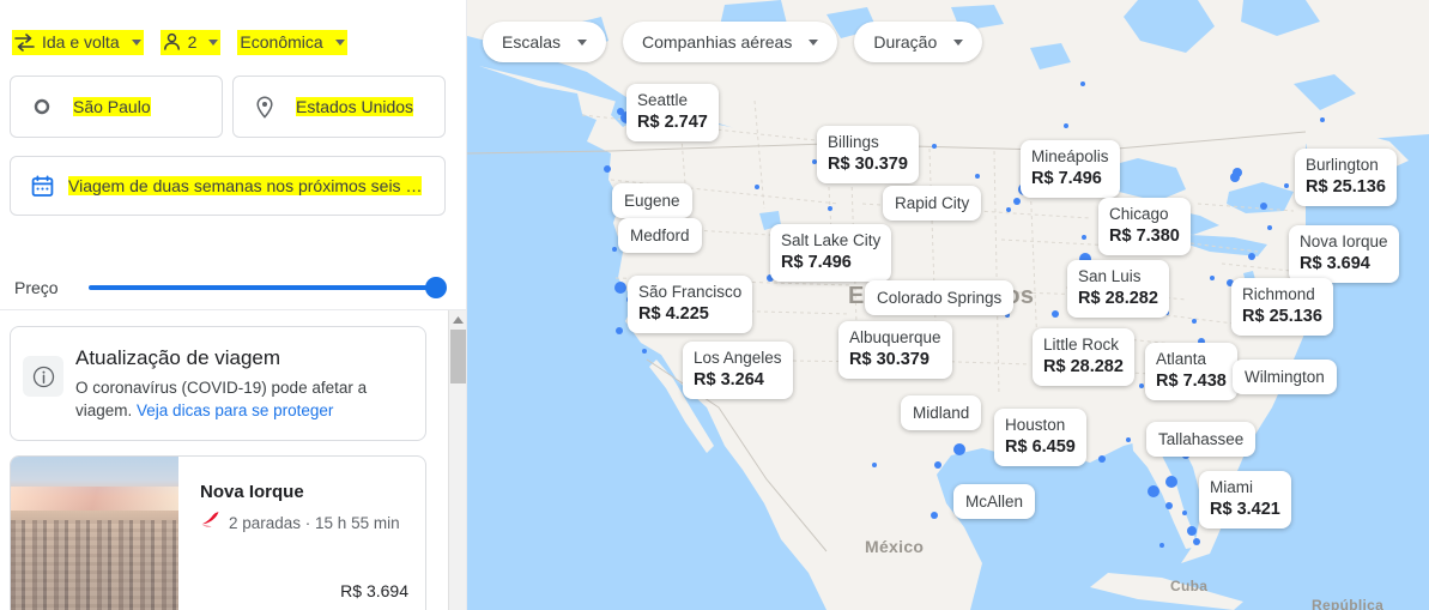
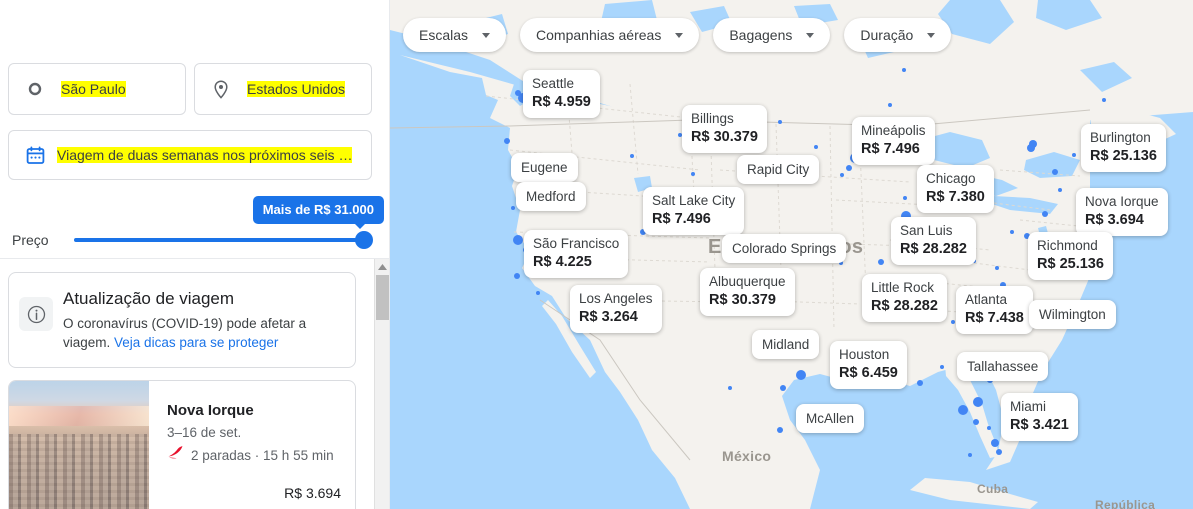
- Ida e volta
- 2
- Econômica
  São Paulo
  Estados Unidos
  Viagem de duas semanas nos próximos seis …
+ Mais de R$ 31.000
  Preço
  Atualização de viagem
  O coronavírus (COVID-19) pode afetar a viagem. Veja dicas para se proteger
  Nova Iorque
+ 3–16 de set.
  2 paradas · 15 h 55 min
  R$ 3.694
  México
  Cuba
  República
  Seattle
- R$ 2.747
+ R$ 4.959
  Billings
  R$ 30.379
  Mineápolis
  R$ 7.496
  Burlington
  R$ 25.136
  Eugene
  Rapid City
  Chicago
  R$ 7.380
  Nova Iorque
  R$ 3.694
  Medford
  Salt Lake City
  R$ 7.496
  São Francisco
  R$ 4.225
  Colorado Springs
  San Luis
  R$ 28.282
  Richmond
  R$ 25.136
  Albuquerque
  R$ 30.379
  Little Rock
  R$ 28.282
  Atlanta
  R$ 7.438
  Los Angeles
  R$ 3.264
  Wilmington
  Midland
  Houston
  R$ 6.459
  Tallahassee
  Miami
  R$ 3.421
  McAllen
  Escalas
  Companhias aéreas
+ Bagagens
  Duração
